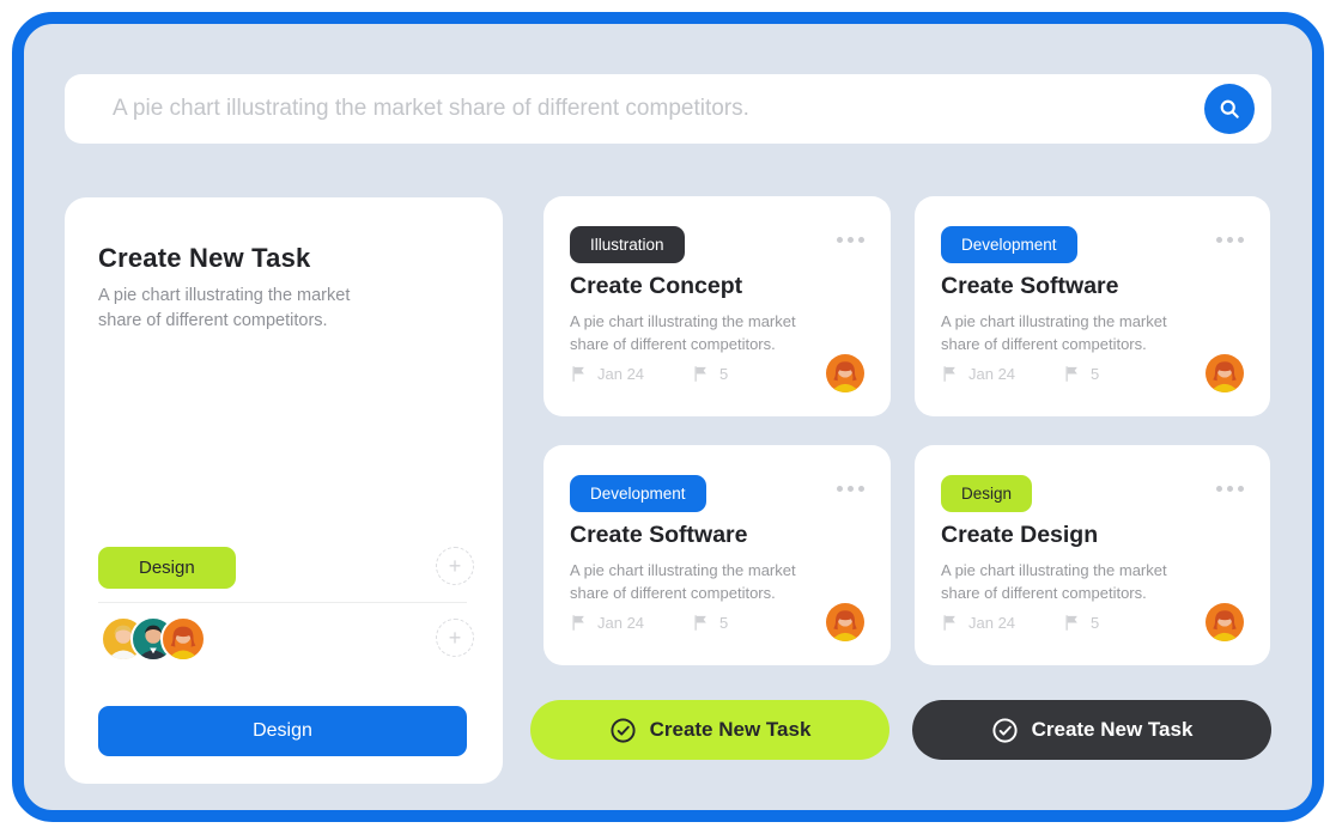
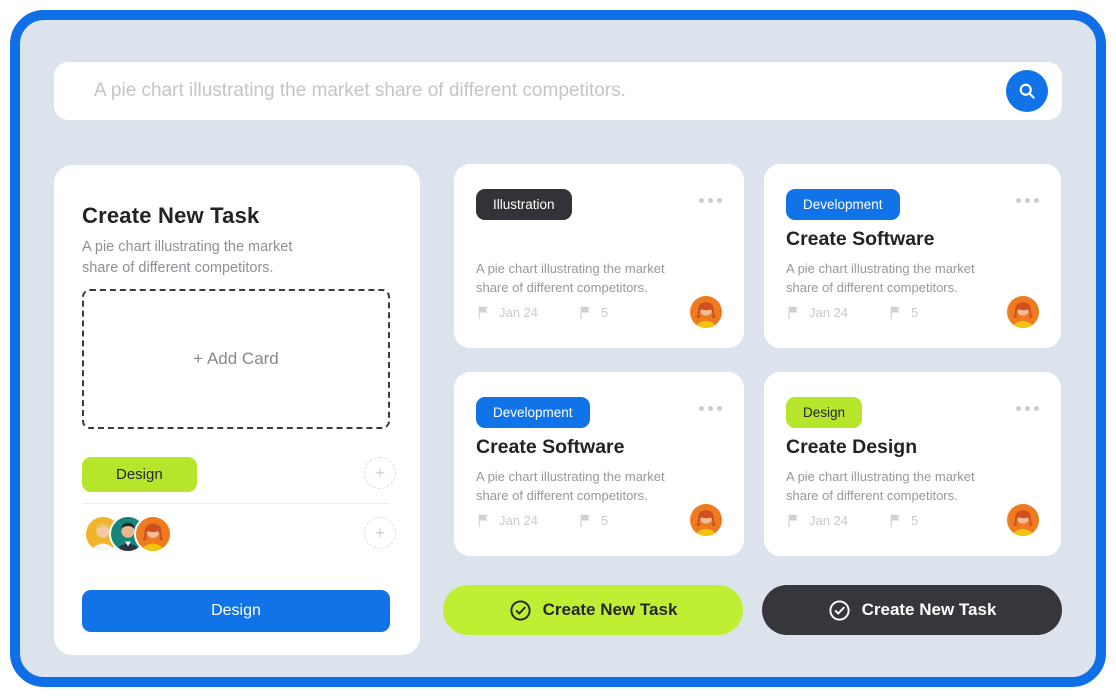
  A pie chart illustrating the market share of different competitors.
  Create New Task
  A pie chart illustrating the market share of different competitors.
+ + Add Card
  Design
  +
  +
  Design
  Illustration
- Create Concept
  A pie chart illustrating the market share of different competitors.
  Jan 24
  5
  Development
  Create Software
  A pie chart illustrating the market share of different competitors.
  Jan 24
  5
  Development
  Create Software
  A pie chart illustrating the market share of different competitors.
  Jan 24
  5
  Design
  Create Design
  A pie chart illustrating the market share of different competitors.
  Jan 24
  5
  Create New Task
  Create New Task
